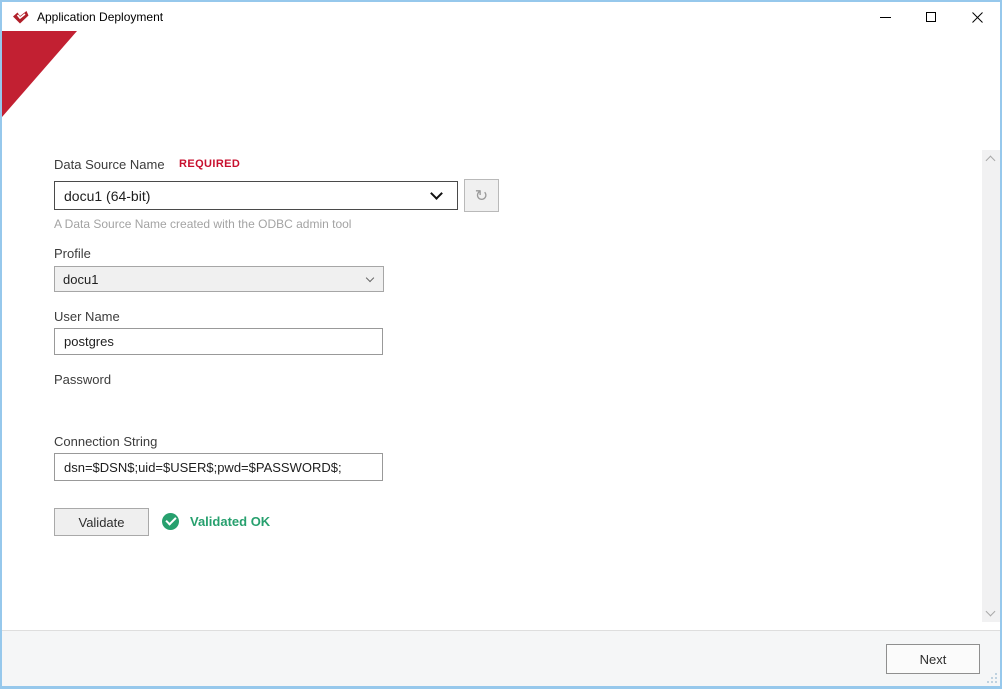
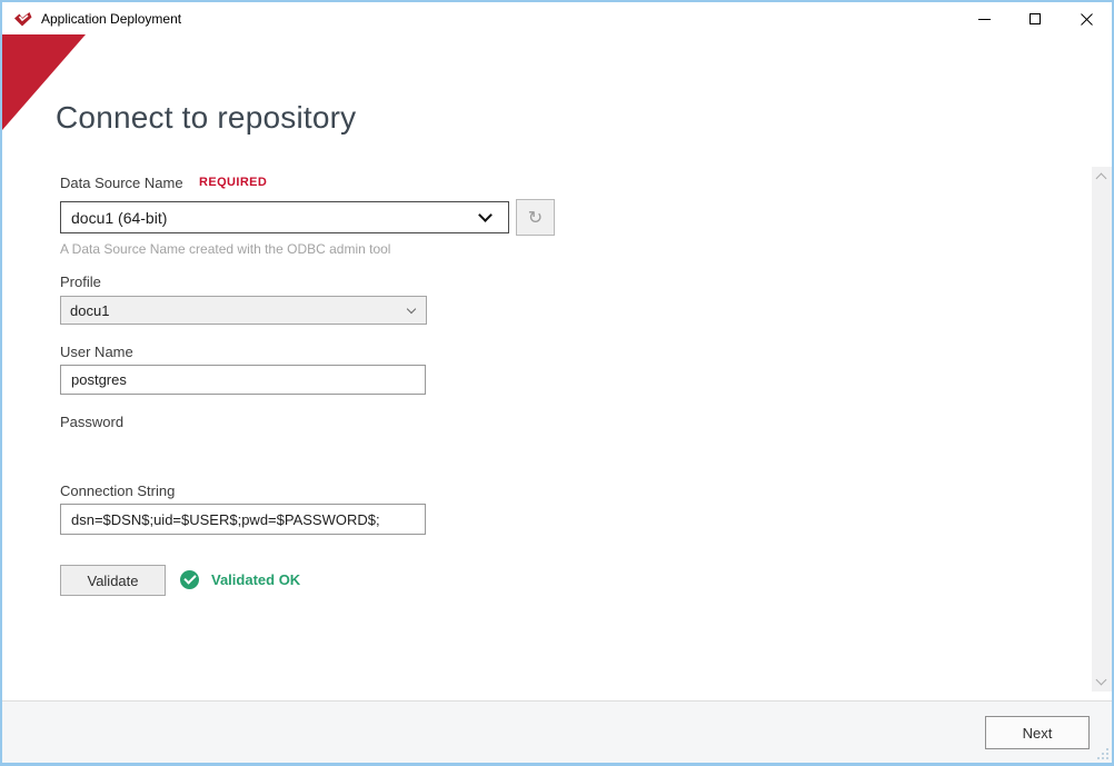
  Application Deployment
+ Connect to repository
  Data Source Name
  REQUIRED
  docu1 (64-bit)
  ↻
  A Data Source Name created with the ODBC admin tool
  Profile
  docu1
  User Name
  postgres
  Password
  Connection String
  dsn=$DSN$;uid=$USER$;pwd=$PASSWORD$;
  Validate
  Validated OK
  Next
